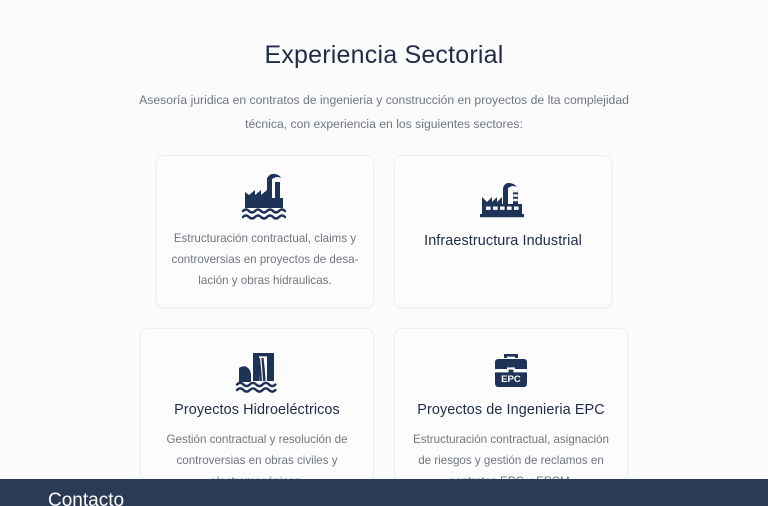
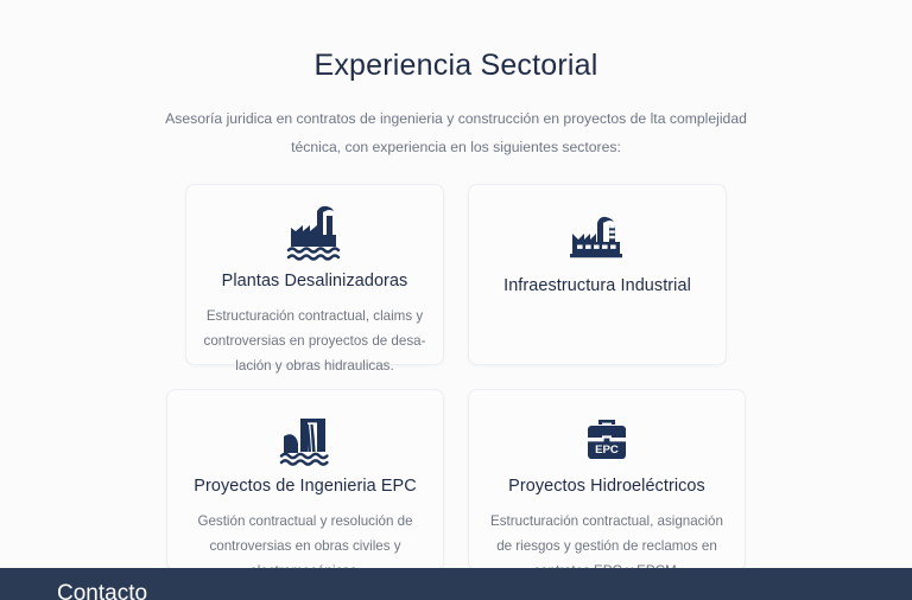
  Experiencia Sectorial
  Asesoría juridica en contratos de ingenieria y construcción en proyectos de lta complejidad técnica, con experiencia en los siguientes sectores:
+ Plantas Desalinizadoras
  Estructuración contractual, claims y controversias en proyectos de desa-lación y obras hidraulicas.
  Infraestructura Industrial
- Proyectos Hidroeléctricos
+ Proyectos de Ingenieria EPC
  Gestión contractual y resolución de controversias en obras civiles y
  EPC
- Proyectos de Ingenieria EPC
+ Proyectos Hidroeléctricos
  Estructuración contractual, asignación de riesgos y gestión de reclamos en
  Contacto
